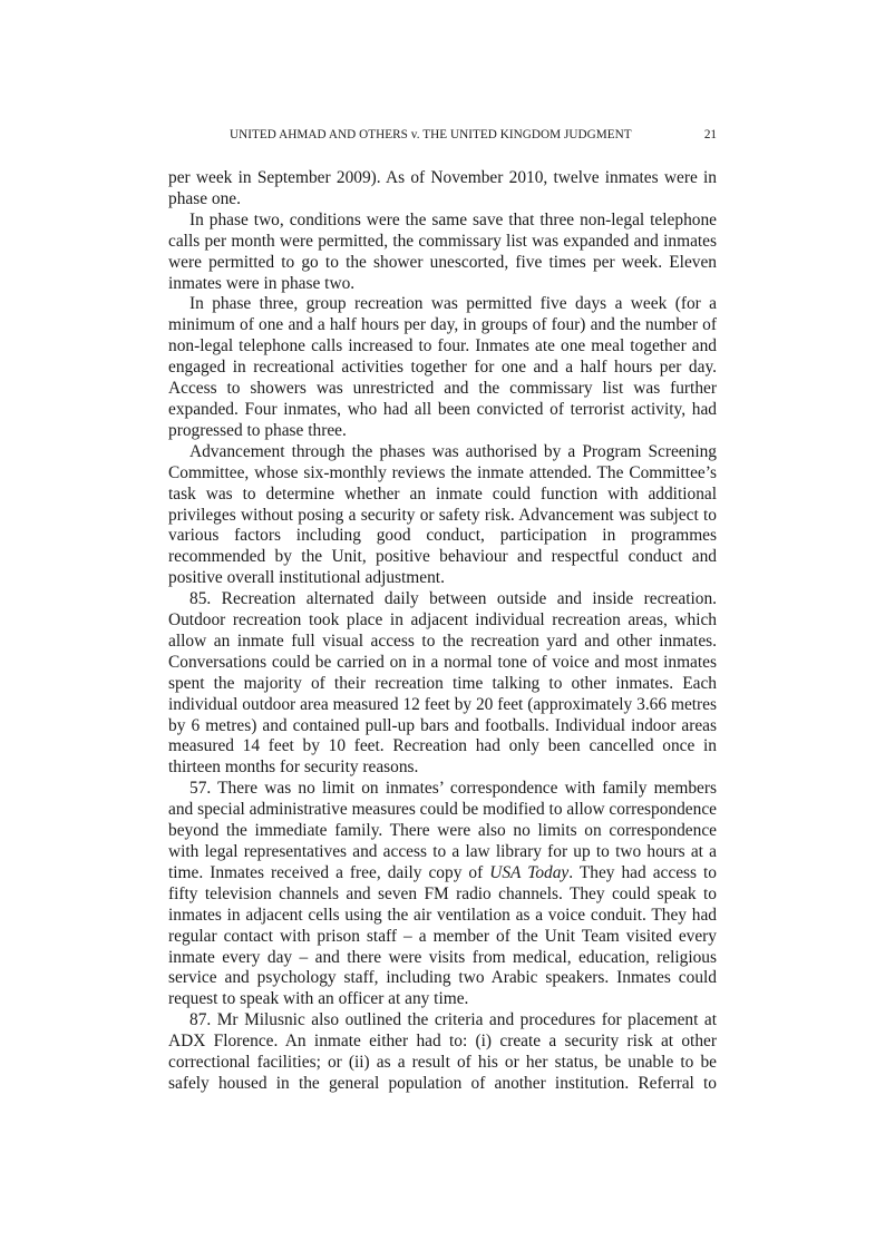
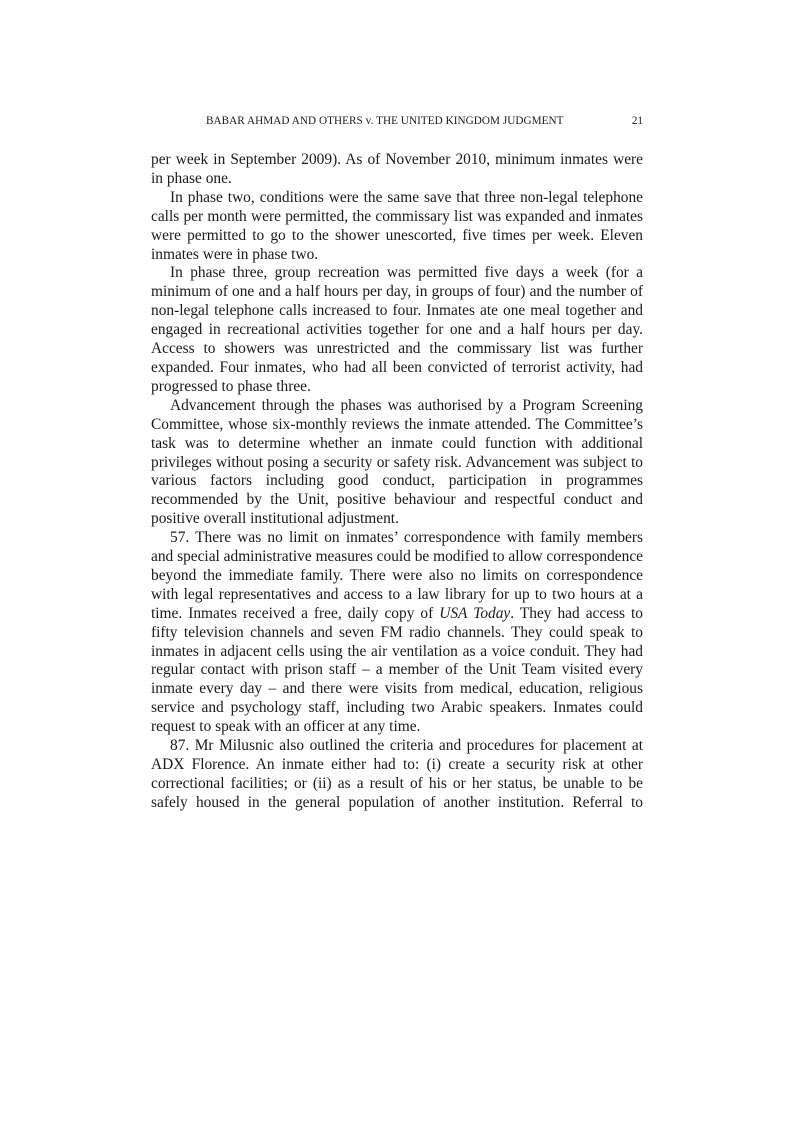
- UNITED AHMAD AND OTHERS v. THE UNITED KINGDOM JUDGMENT
+ BABAR AHMAD AND OTHERS v. THE UNITED KINGDOM JUDGMENT
  21
- per week in September 2009). As of November 2010, twelve inmates were in phase one.
+ per week in September 2009). As of November 2010, minimum inmates were in phase one.
  In phase two, conditions were the same save that three non-legal telephone calls per month were permitted, the commissary list was expanded and inmates were permitted to go to the shower unescorted, five times per week. Eleven inmates were in phase two.
  In phase three, group recreation was permitted five days a week (for a minimum of one and a half hours per day, in groups of four) and the number of non-legal telephone calls increased to four. Inmates ate one meal together and engaged in recreational activities together for one and a half hours per day. Access to showers was unrestricted and the commissary list was further expanded. Four inmates, who had all been convicted of terrorist activity, had progressed to phase three.
  Advancement through the phases was authorised by a Program Screening Committee, whose six-monthly reviews the inmate attended. The Committee’s task was to determine whether an inmate could function with additional privileges without posing a security or safety risk. Advancement was subject to various factors including good conduct, participation in programmes recommended by the Unit, positive behaviour and respectful conduct and positive overall institutional adjustment.
- 85. Recreation alternated daily between outside and inside recreation. Outdoor recreation took place in adjacent individual recreation areas, which allow an inmate full visual access to the recreation yard and other inmates. Conversations could be carried on in a normal tone of voice and most inmates spent the majority of their recreation time talking to other inmates. Each individual outdoor area measured 12 feet by 20 feet (approximately 3.66 metres by 6 metres) and contained pull-up bars and footballs. Individual indoor areas measured 14 feet by 10 feet. Recreation had only been cancelled once in thirteen months for security reasons.
  57. There was no limit on inmates’ correspondence with family members and special administrative measures could be modified to allow correspondence beyond the immediate family. There were also no limits on correspondence with legal representatives and access to a law library for up to two hours at a time. Inmates received a free, daily copy of USA Today. They had access to fifty television channels and seven FM radio channels. They could speak to inmates in adjacent cells using the air ventilation as a voice conduit. They had regular contact with prison staff – a member of the Unit Team visited every inmate every day – and there were visits from medical, education, religious service and psychology staff, including two Arabic speakers. Inmates could request to speak with an officer at any time.
  87. Mr Milusnic also outlined the criteria and procedures for placement at ADX Florence. An inmate either had to: (i) create a security risk at other correctional facilities; or (ii) as a result of his or her status, be unable to be safely housed in the general population of another institution. Referral to
